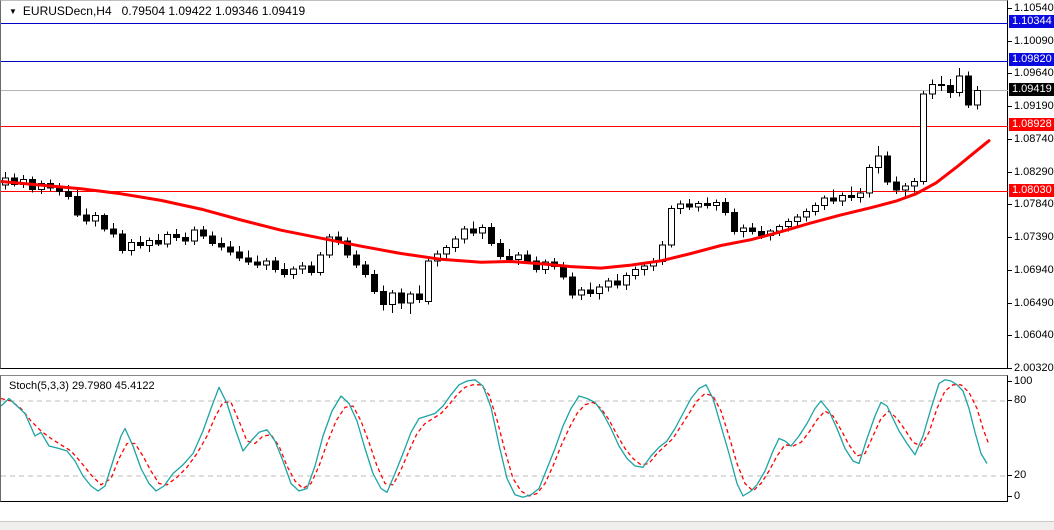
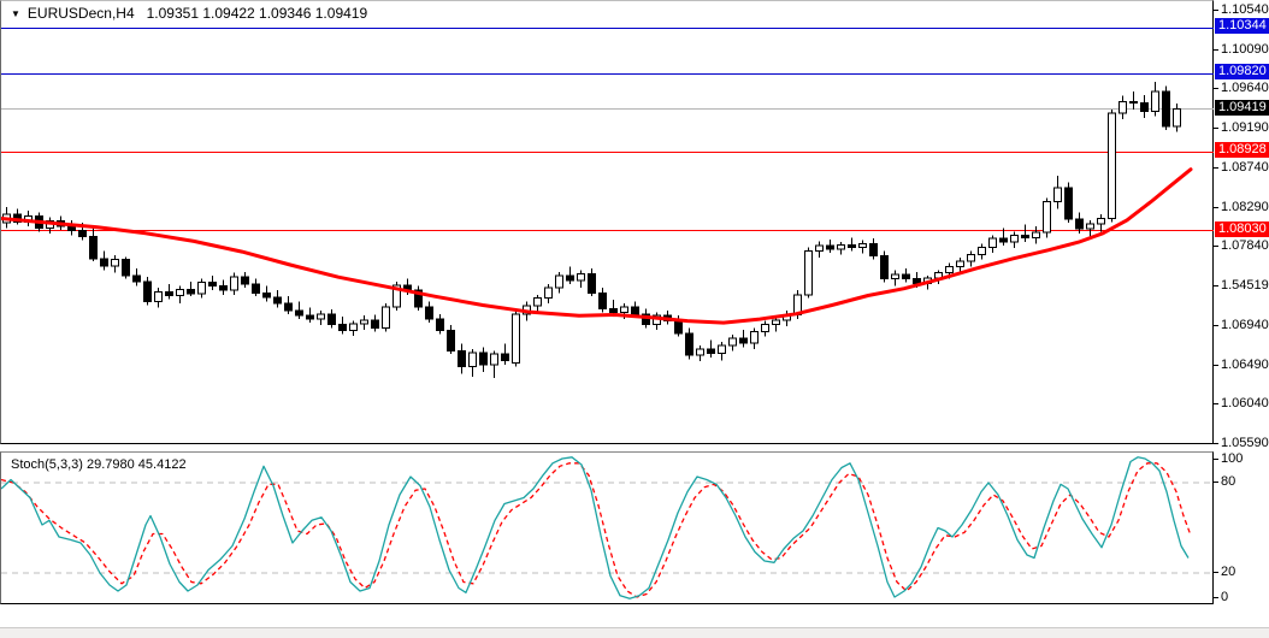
- ▼ EURUSDecn,H4 0.79504 1.09422 1.09346 1.09419
+ ▼ EURUSDecn,H4 1.09351 1.09422 1.09346 1.09419
  Stoch(5,3,3) 29.7980 45.4122
  1.10540
  1.10090
  1.09640
  1.09190
  1.08740
  1.08290
  1.07840
- 1.07390
+ 1.54519
  1.06940
  1.06490
  1.06040
- 2.00320
+ 1.05590
  100
  80
  20
  0
  1.10344
  1.09820
  1.09419
  1.08928
  1.08030
